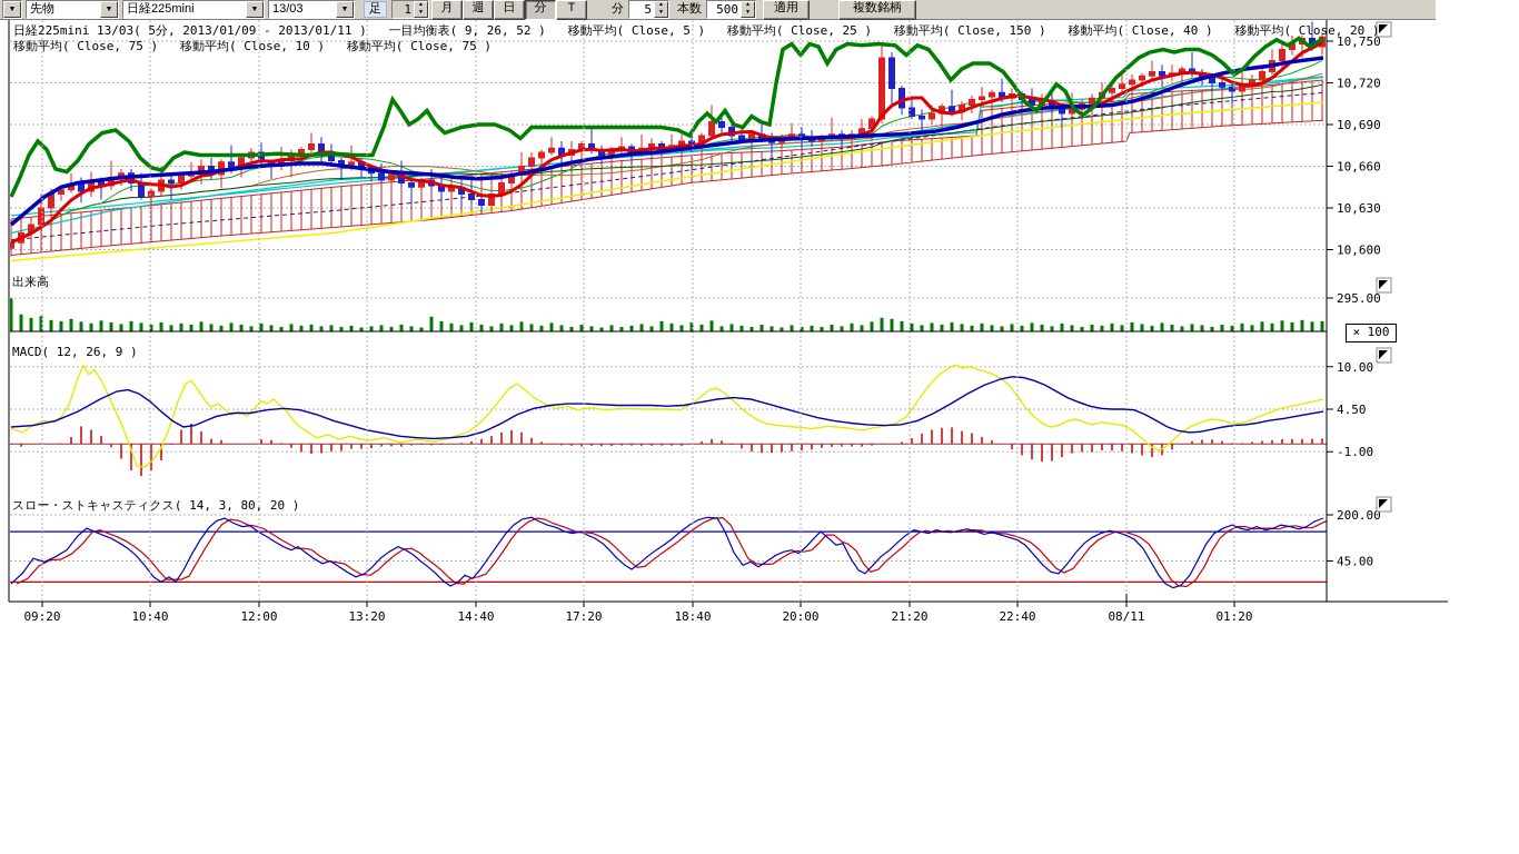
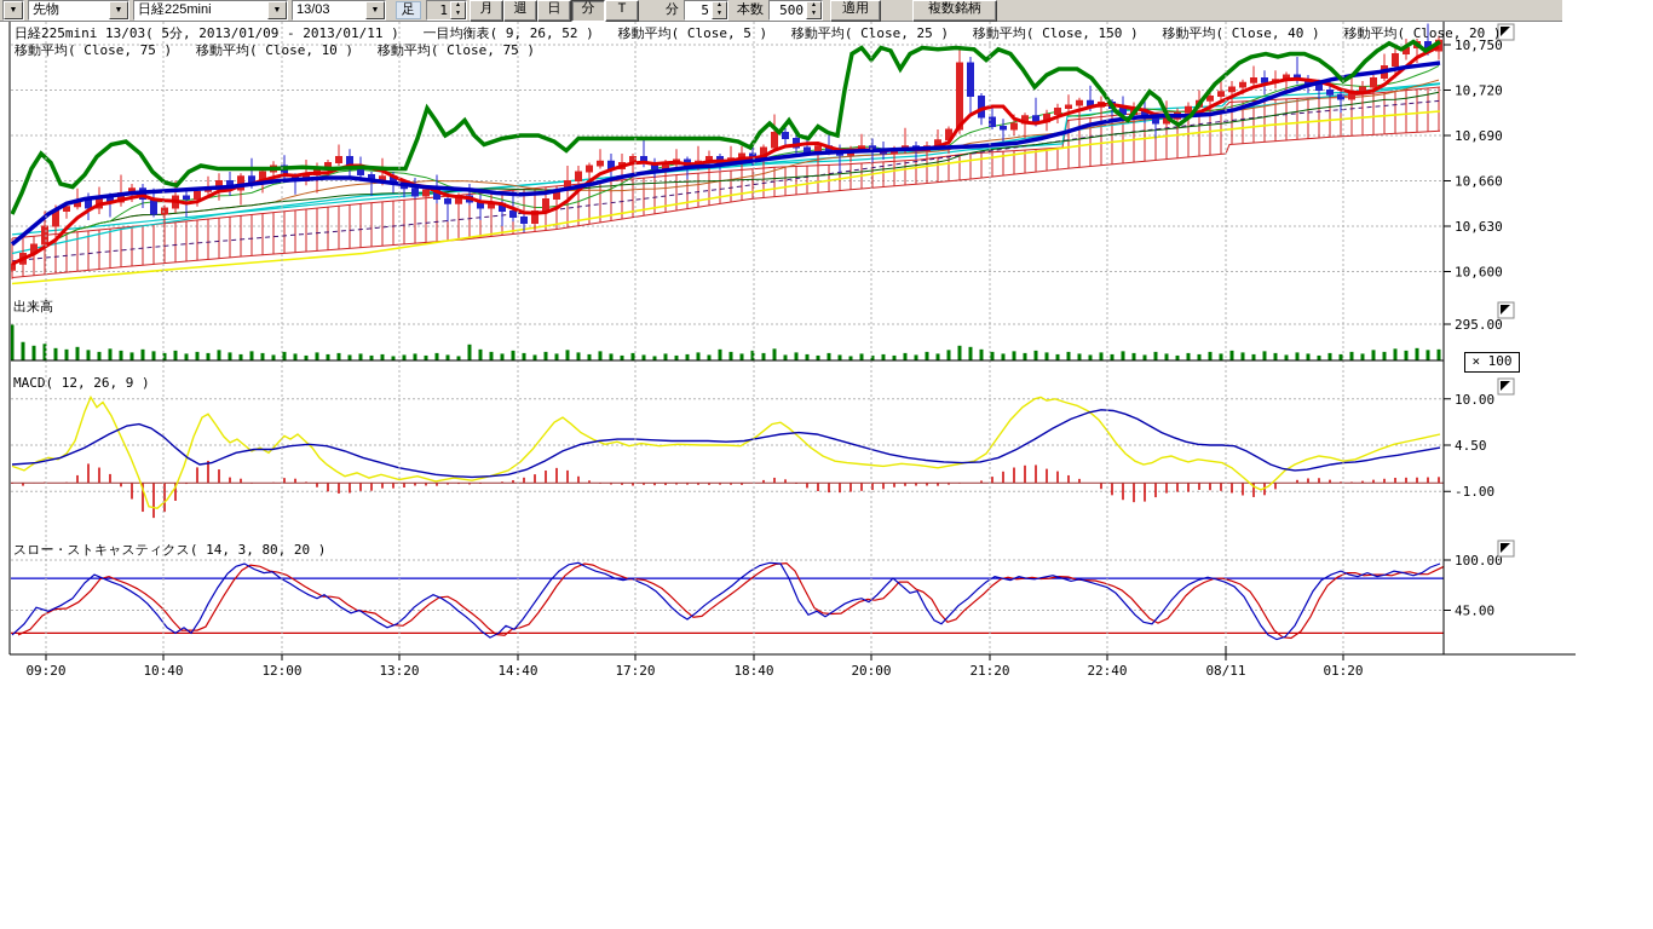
  先物
  日経225mini
  13/03
  足
  1
  月
  週
  日
  分
  T
  分
  5
  本数
  500
  適用
  複数銘柄
  10,750
  10,720
  10,690
  10,660
  10,630
  10,600
  295.00
  10.00
  4.50
  -1.00
- 200.00
+ 100.00
  45.00
  09:20
  10:40
  12:00
  13:20
  14:40
  17:20
  18:40
  20:00
  21:20
  22:40
  08/11
  01:20
  日経225mini 13/03( 5分, 2013/01/09 - 2013/01/11 ) 一目均衡表( 9, 26, 52 ) 移動平均( Close, 5 ) 移動平均( Close, 25 ) 移動平均( Close, 150 ) 移動平均( Close, 40 ) 移動平均( Close, 20 )
  移動平均( Close, 75 ) 移動平均( Close, 10 ) 移動平均( Close, 75 )
  出来高
  MACD( 12, 26, 9 )
  スロー・ストキャスティクス( 14, 3, 80, 20 )
  × 100
